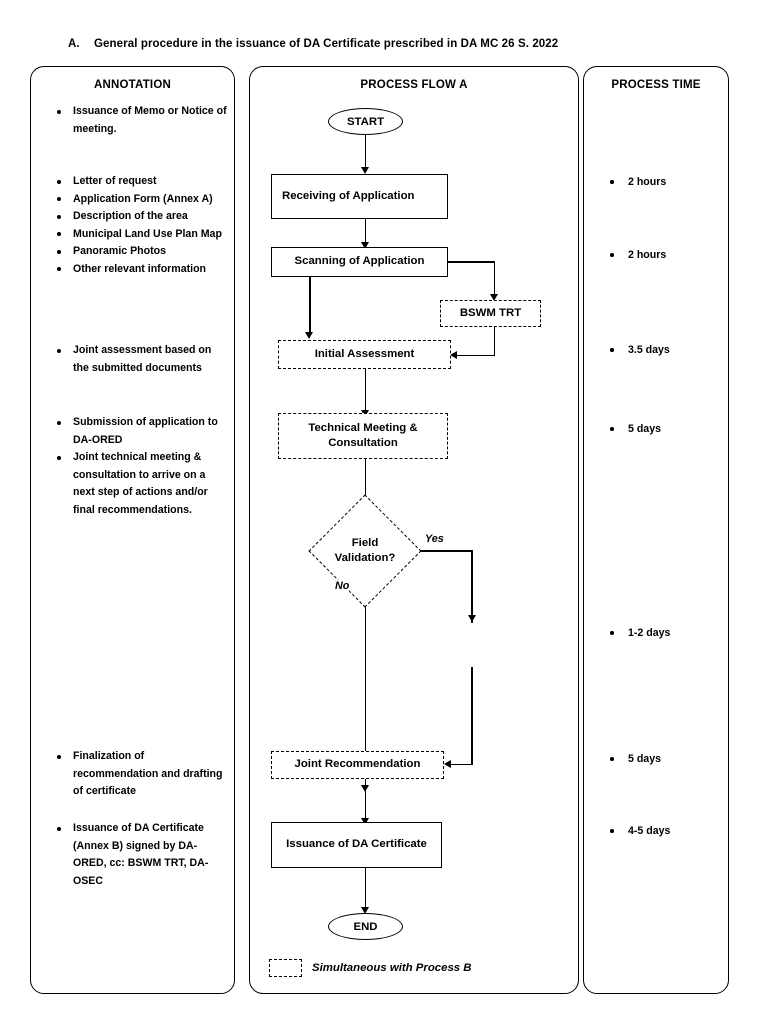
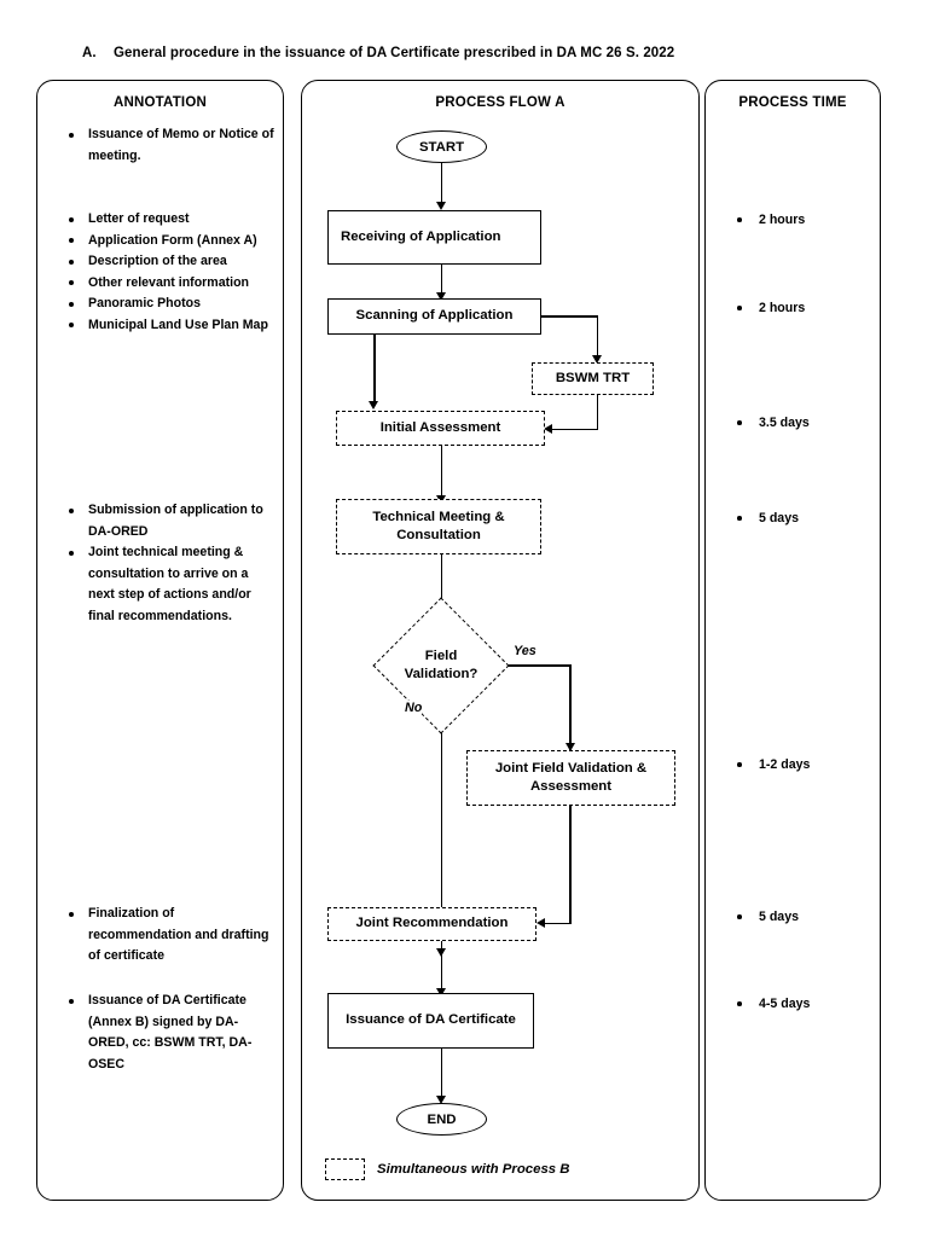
  A. General procedure in the issuance of DA Certificate prescribed in DA MC 26 S. 2022
  ANNOTATION
  Issuance of Memo or Notice of meeting.
  Letter of request
  Application Form (Annex A)
  Description of the area
- Municipal Land Use Plan Map
+ Other relevant information
  Panoramic Photos
- Other relevant information
+ Municipal Land Use Plan Map
- Joint assessment based on the submitted documents
  Submission of application to DA-ORED
  Joint technical meeting & consultation to arrive on a next step of actions and/or final recommendations.
  Finalization of recommendation and drafting of certificate
  Issuance of DA Certificate (Annex B) signed by DA-ORED, cc: BSWM TRT, DA-OSEC
  PROCESS FLOW A
  START
  Receiving of Application
  Scanning of Application
  BSWM TRT
  Initial Assessment
  Technical Meeting & Consultation
  Field Validation?
  Yes
  No
+ Joint Field Validation & Assessment
  Joint Recommendation
  Issuance of DA Certificate
  END
  Simultaneous with Process B
  PROCESS TIME
  2 hours
  2 hours
  3.5 days
  5 days
  1-2 days
  5 days
  4-5 days
